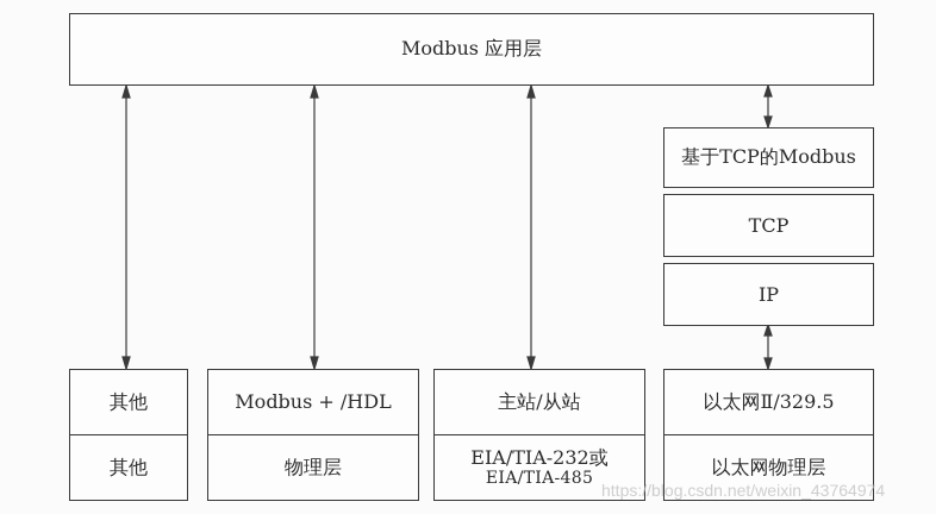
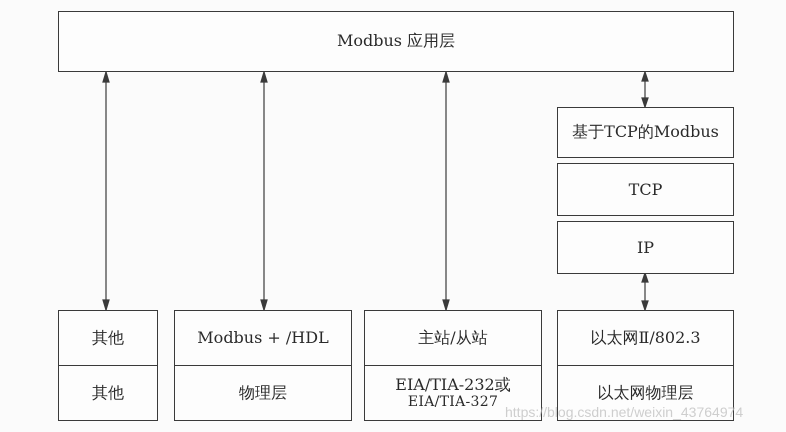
  Modbus 应用层
  基于TCP的Modbus
  TCP
  IP
  其他
  其他
  Modbus + /HDL
  物理层
  主站/从站
  EIA/TIA-232或
- EIA/TIA-485
+ EIA/TIA-327
- 以太网Ⅱ/329.5
+ 以太网Ⅱ/802.3
  以太网物理层
  https://blog.csdn.net/weixin_43764974
